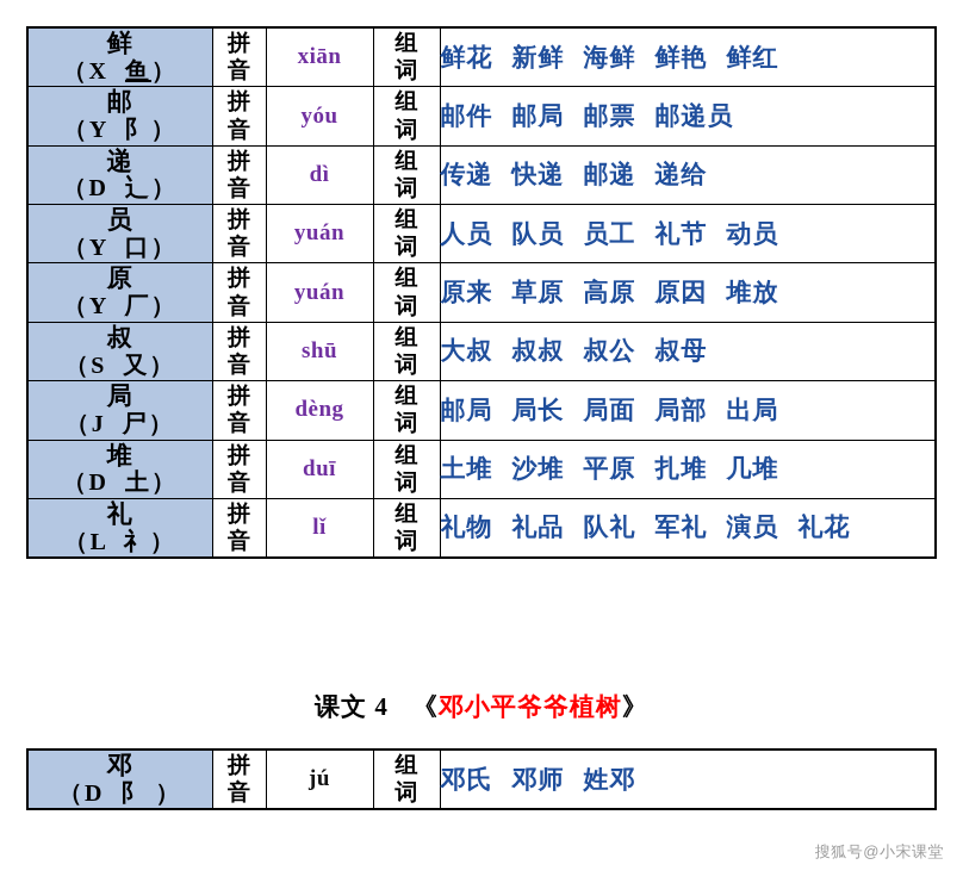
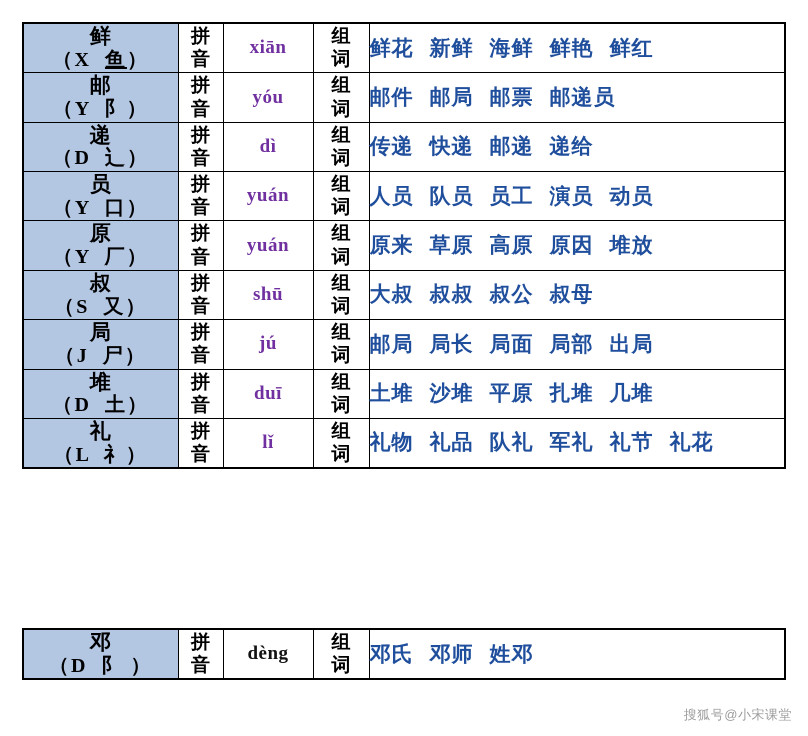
  鲜 （X 鱼）	拼 音	xiān	组 词	鲜花 新鲜 海鲜 鲜艳 鲜红
  邮 （Y 阝）	拼 音	yóu	组 词	邮件 邮局 邮票 邮递员
  递 （D 辶）	拼 音	dì	组 词	传递 快递 邮递 递给
- 员 （Y 口）	拼 音	yuán	组 词	人员 队员 员工 礼节 动员
+ 员 （Y 口）	拼 音	yuán	组 词	人员 队员 员工 演员 动员
  原 （Y 厂）	拼 音	yuán	组 词	原来 草原 高原 原因 堆放
  叔 （S 又）	拼 音	shū	组 词	大叔 叔叔 叔公 叔母
- 局 （J 尸）	拼 音	dèng	组 词	邮局 局长 局面 局部 出局
+ 局 （J 尸）	拼 音	jú	组 词	邮局 局长 局面 局部 出局
  堆 （D 土）	拼 音	duī	组 词	土堆 沙堆 平原 扎堆 几堆
- 礼 （L 礻）	拼 音	lǐ	组 词	礼物 礼品 队礼 军礼 演员 礼花
+ 礼 （L 礻）	拼 音	lǐ	组 词	礼物 礼品 队礼 军礼 礼节 礼花
- 课文 4 《邓小平爷爷植树》
- 邓 （D 阝 ）	拼 音	jú	组 词	邓氏 邓师 姓邓
+ 邓 （D 阝 ）	拼 音	dèng	组 词	邓氏 邓师 姓邓
  搜狐号@小宋课堂
